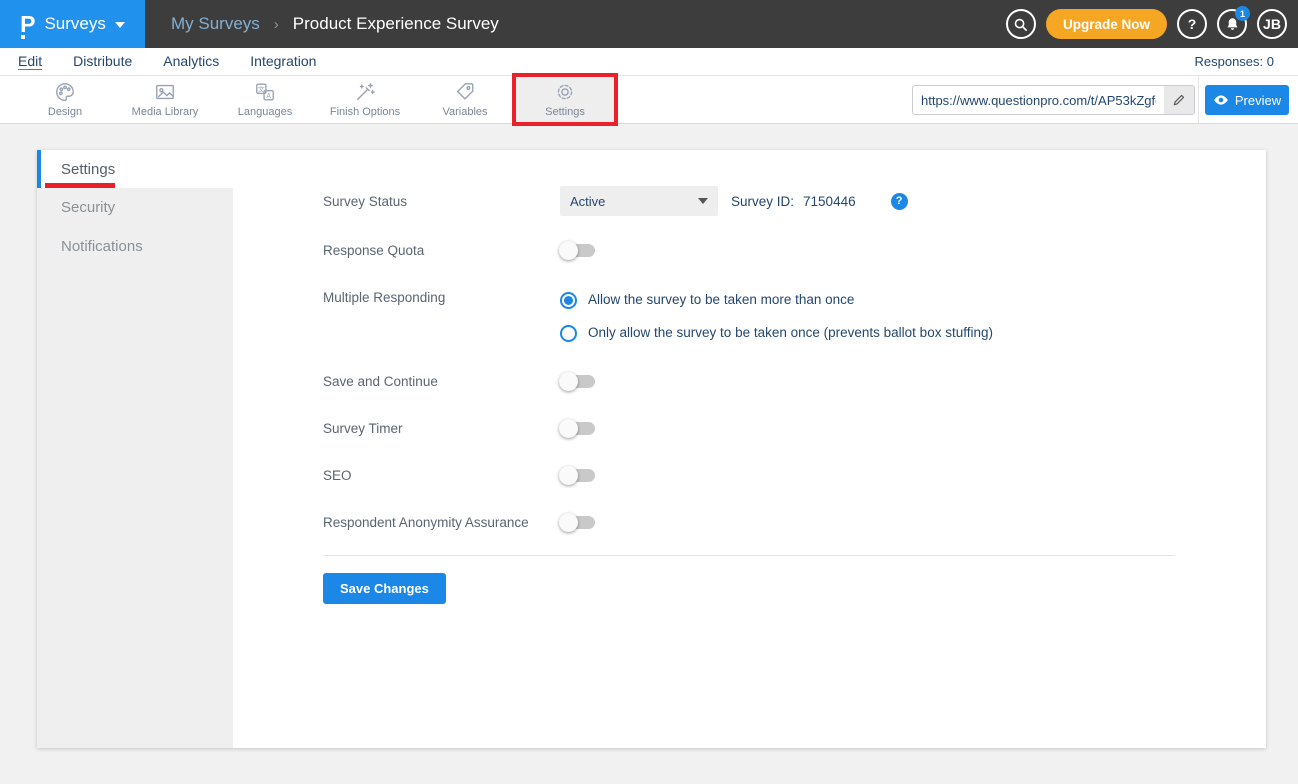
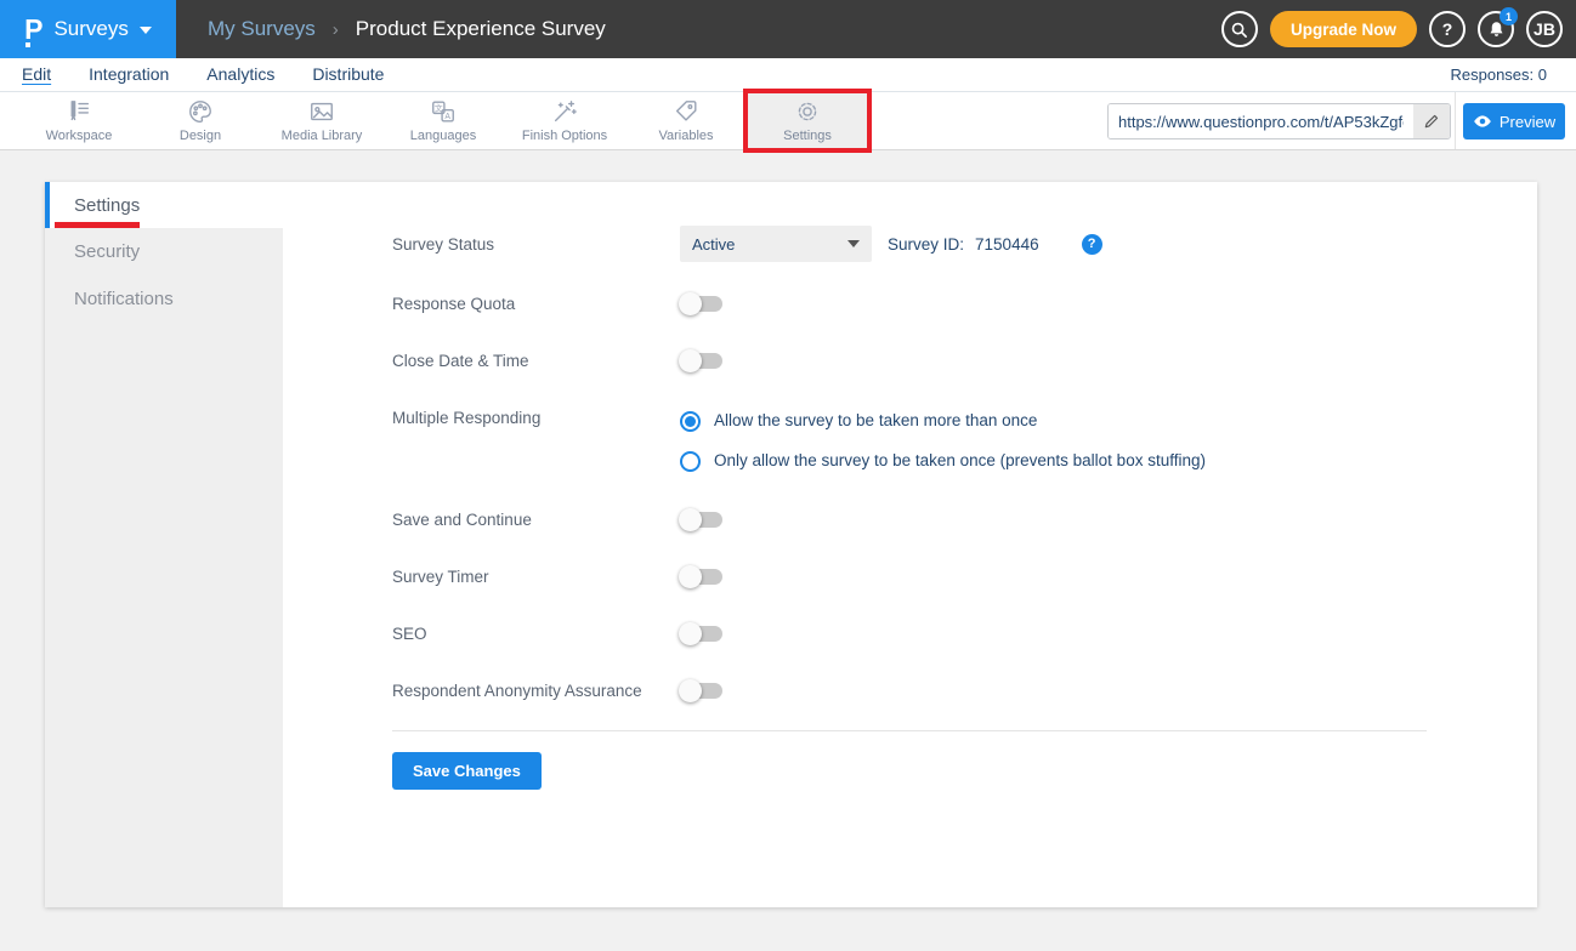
  P
  Surveys
  My Surveys
  ›
  Product Experience Survey
  Upgrade Now
  ?
  1
  JB
  Edit
- Distribute
+ Integration
  Analytics
- Integration
+ Distribute
  Responses: 0
+ Workspace
  Design
  Media Library
  Languages
  Finish Options
  Variables
  Settings
  https://www.questionpro.com/t/AP53kZgf
  Preview
  Settings
  Security
  Notifications
  Survey Status
  Active
  Survey ID:
  7150446
  ?
  Response Quota
+ Close Date & Time
  Multiple Responding
  Allow the survey to be taken more than once
  Only allow the survey to be taken once (prevents ballot box stuffing)
  Save and Continue
  Survey Timer
  SEO
  Respondent Anonymity Assurance
  Save Changes
